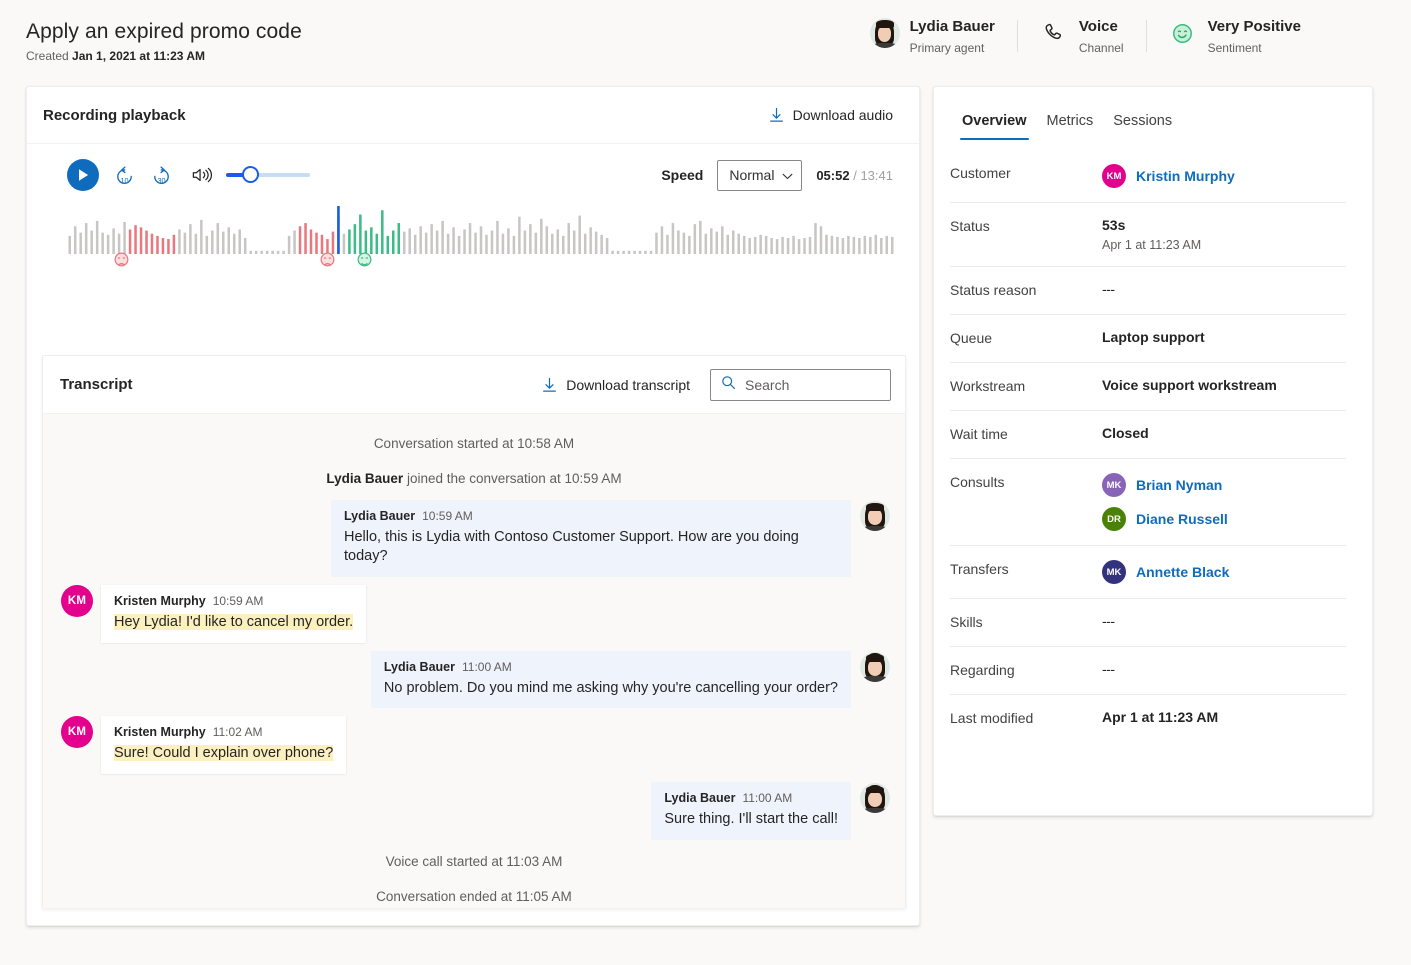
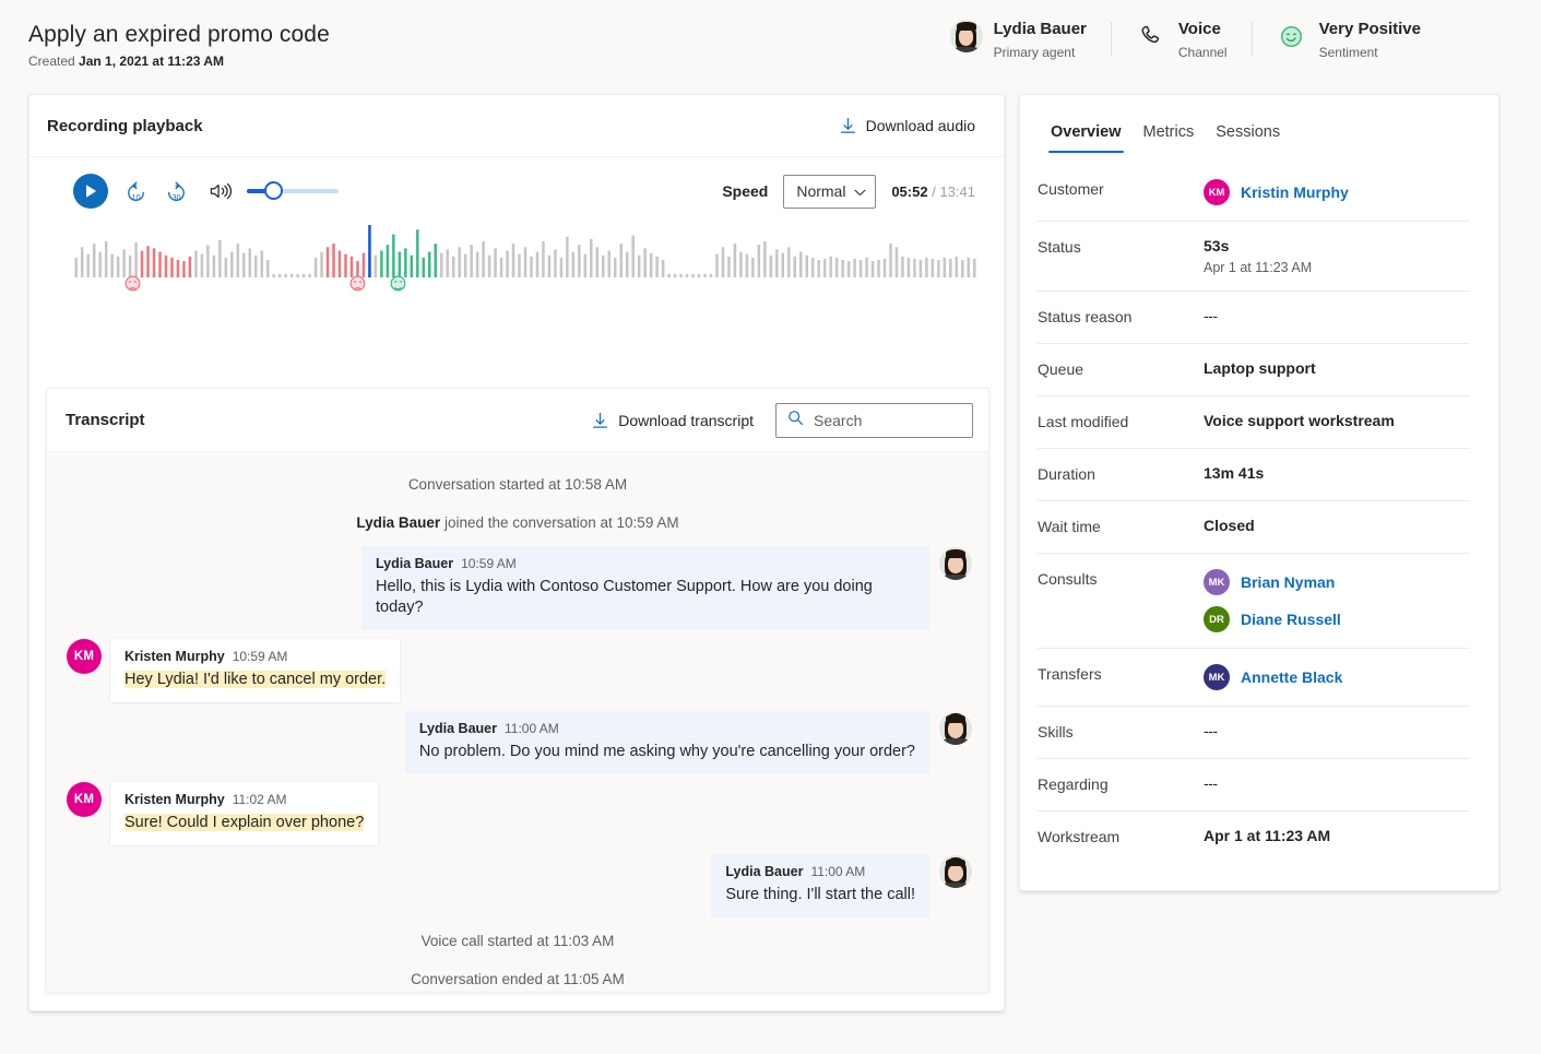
  Apply an expired promo code
  Created Jan 1, 2021 at 11:23 AM
  Lydia Bauer
  Primary agent
  Voice
  Channel
  Very Positive
  Sentiment
  Recording playback
  Download audio
  10
  30
  Speed
  Normal
  05:52 / 13:41
  Transcript
  Download transcript
  Search
  Conversation started at 10:58 AM
  Lydia Bauer joined the conversation at 10:59 AM
  Lydia Bauer 10:59 AM
  Hello, this is Lydia with Contoso Customer Support. How are you doing today?
  KM
  Kristen Murphy 10:59 AM
  Hey Lydia! I'd like to cancel my order.
  Lydia Bauer 11:00 AM
  No problem. Do you mind me asking why you're cancelling your order?
  KM
  Kristen Murphy 11:02 AM
  Sure! Could I explain over phone?
  Lydia Bauer 11:00 AM
  Sure thing. I'll start the call!
  Voice call started at 11:03 AM
  Conversation ended at 11:05 AM
  Overview
  Metrics
  Sessions
  Customer
  KM
  Kristin Murphy
  Status
  53s
  Apr 1 at 11:23 AM
  Status reason
  ---
  Queue
  Laptop support
- Workstream
+ Last modified
  Voice support workstream
+ Duration
+ 13m 41s
  Wait time
  Closed
  Consults
  MK
  Brian Nyman
  DR
  Diane Russell
  Transfers
  MK
  Annette Black
  Skills
  ---
  Regarding
  ---
- Last modified
+ Workstream
  Apr 1 at 11:23 AM
